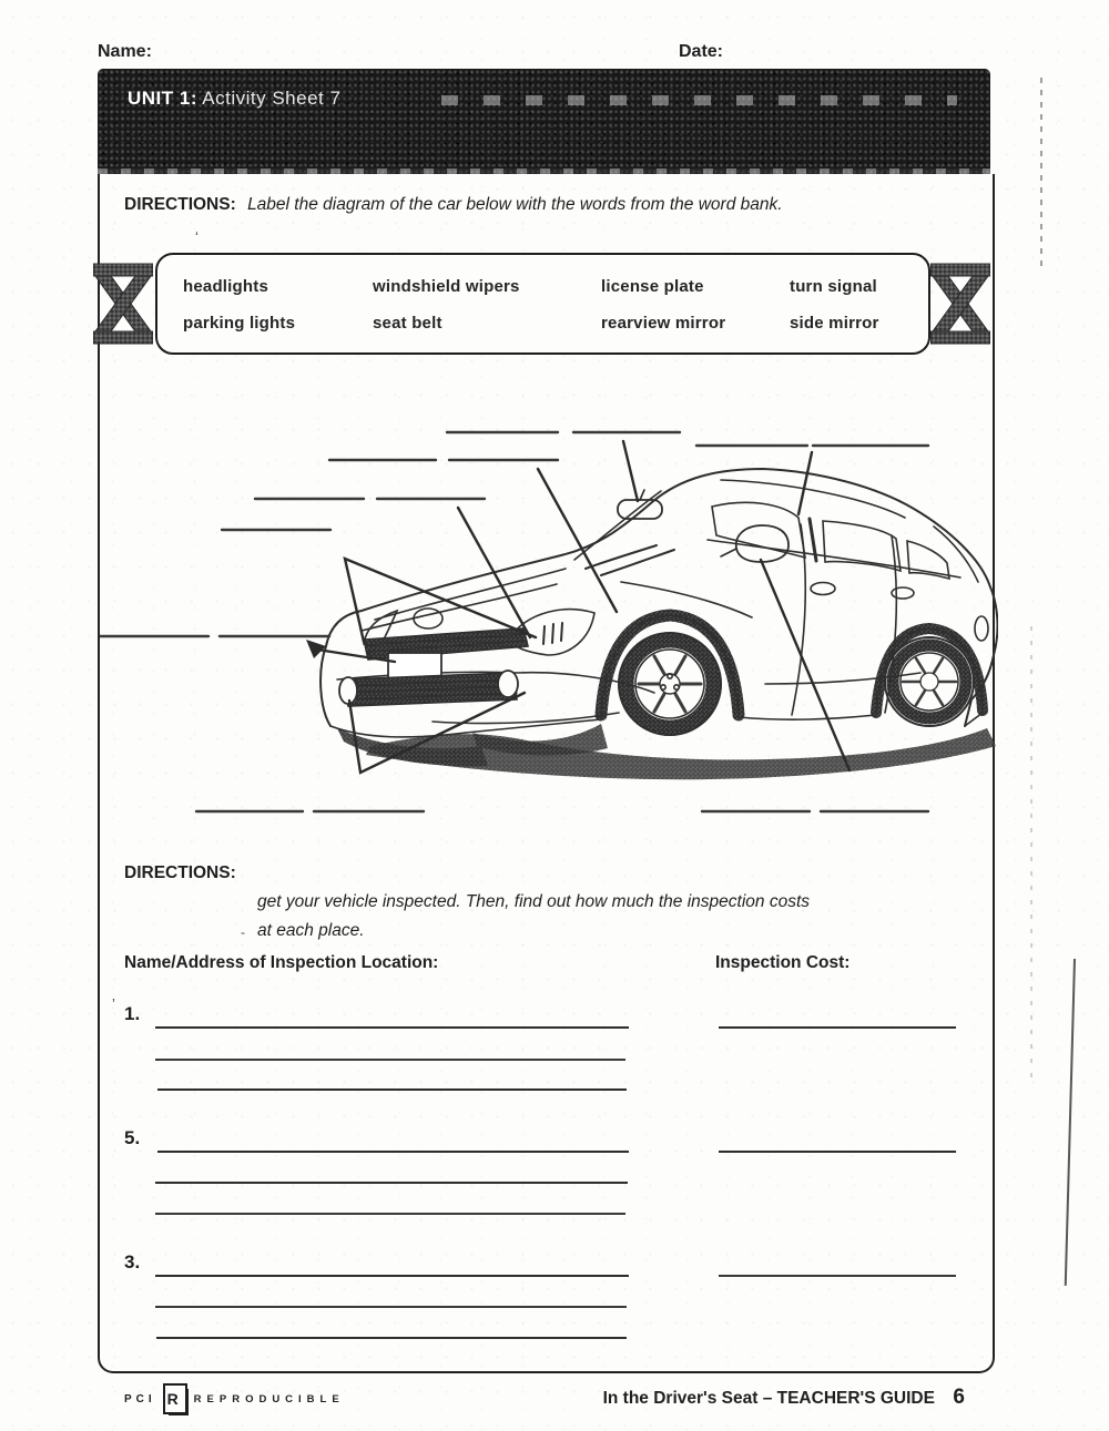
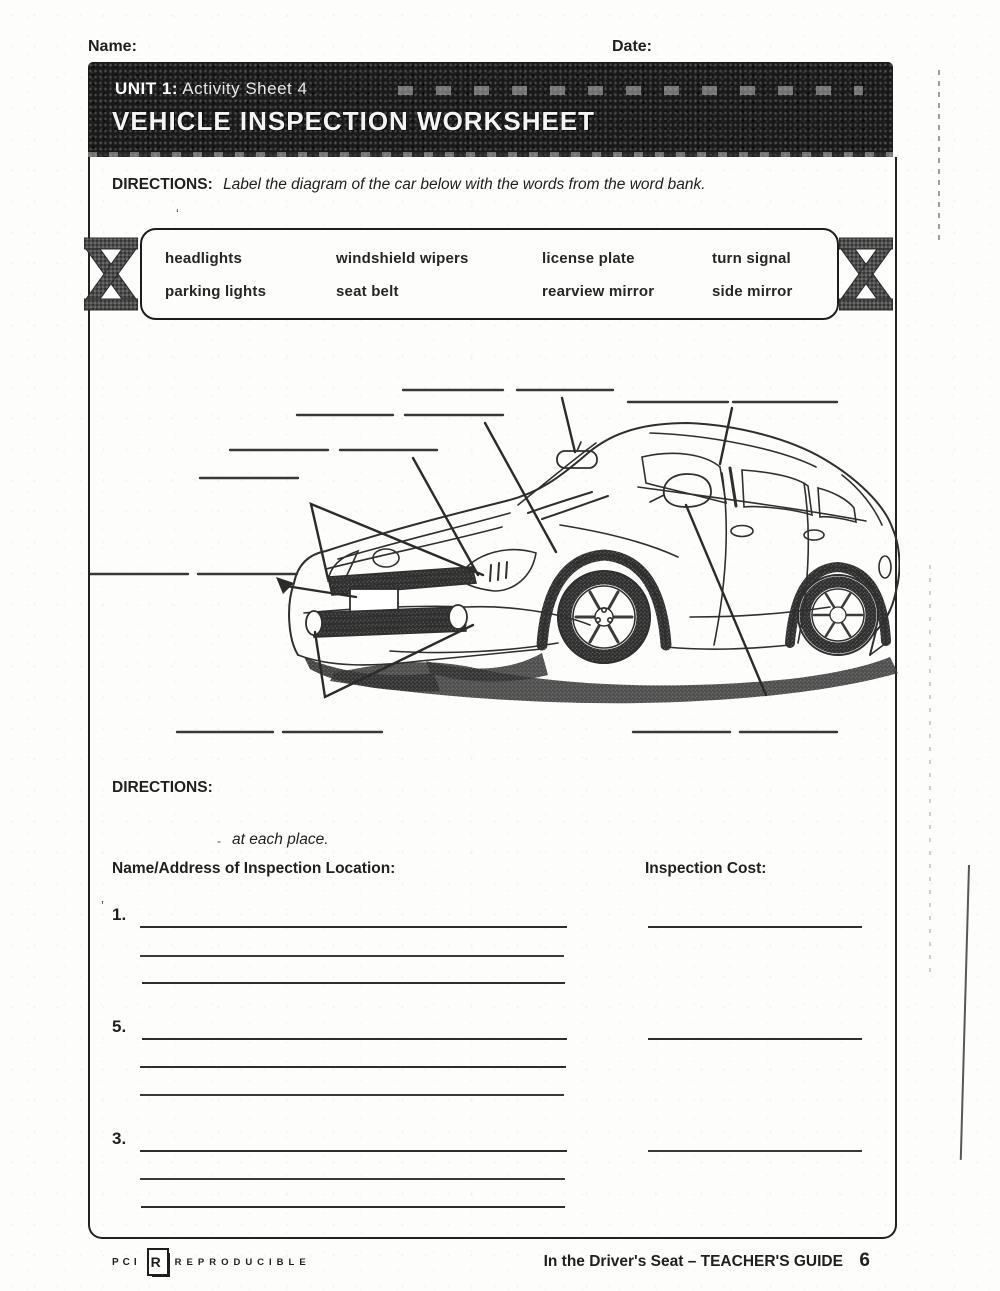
  Name:
  Date:
- UNIT 1: Activity Sheet 7
+ UNIT 1: Activity Sheet 4
+ VEHICLE INSPECTION WORKSHEET
  DIRECTIONS: Label the diagram of the car below with the words from the word bank.
  headlights
  windshield wipers
  license plate
  turn signal
  parking lights
  seat belt
  rearview mirror
  side mirror
  DIRECTIONS:
- get your vehicle inspected. Then, find out how much the inspection costs
  at each place.
  -
  Name/Address of Inspection Location:
  Inspection Cost:
  ’
  1.
  5.
  3.
  PCI R REPRODUCIBLE
  In the Driver's Seat – TEACHER'S GUIDE 6
  ‘
